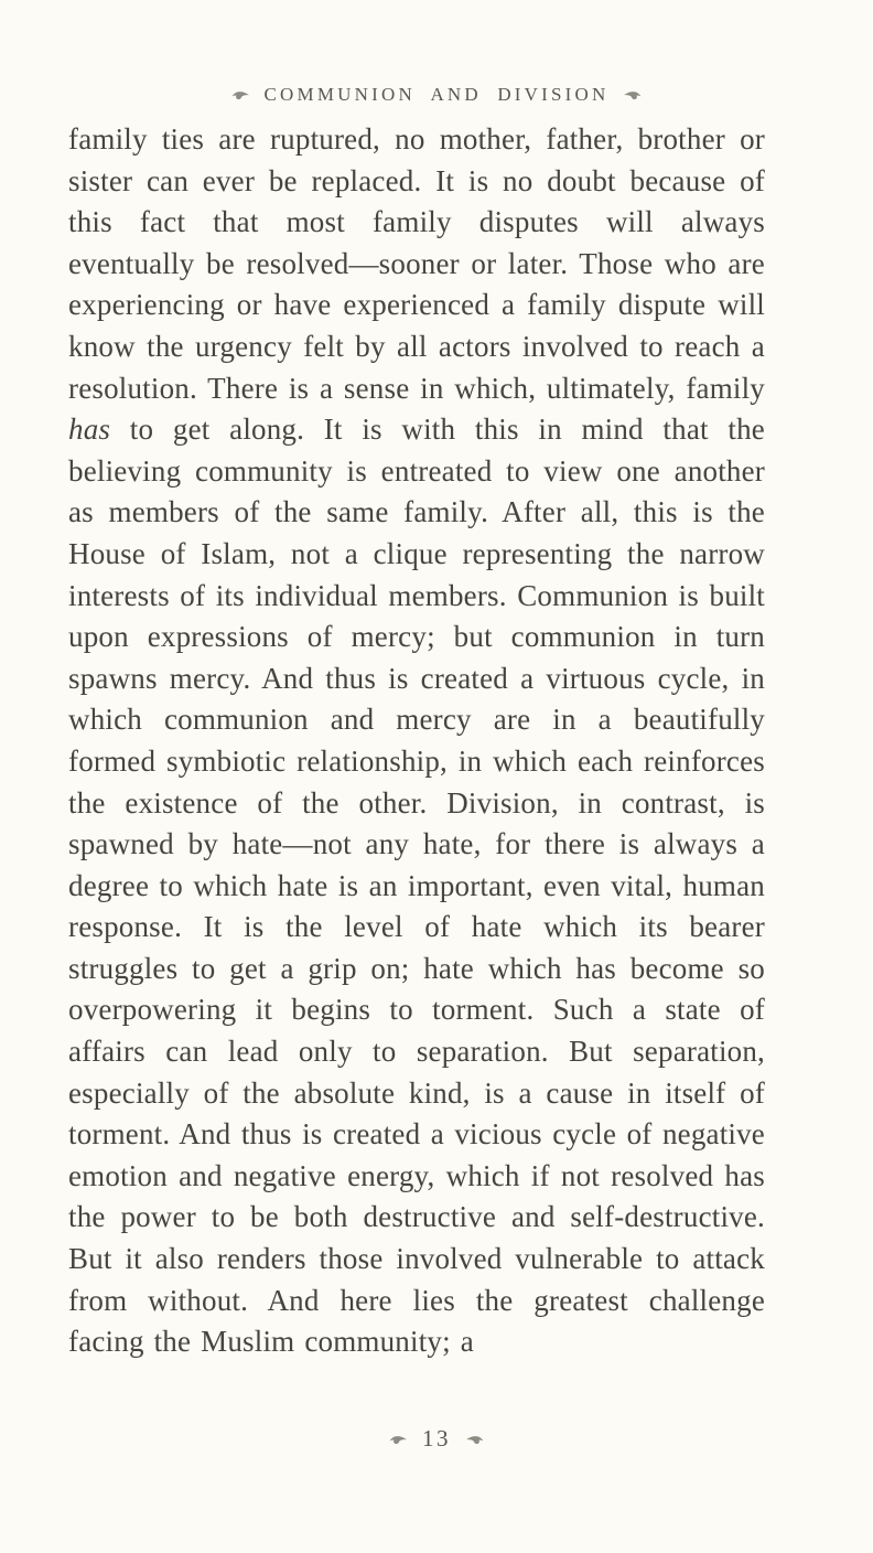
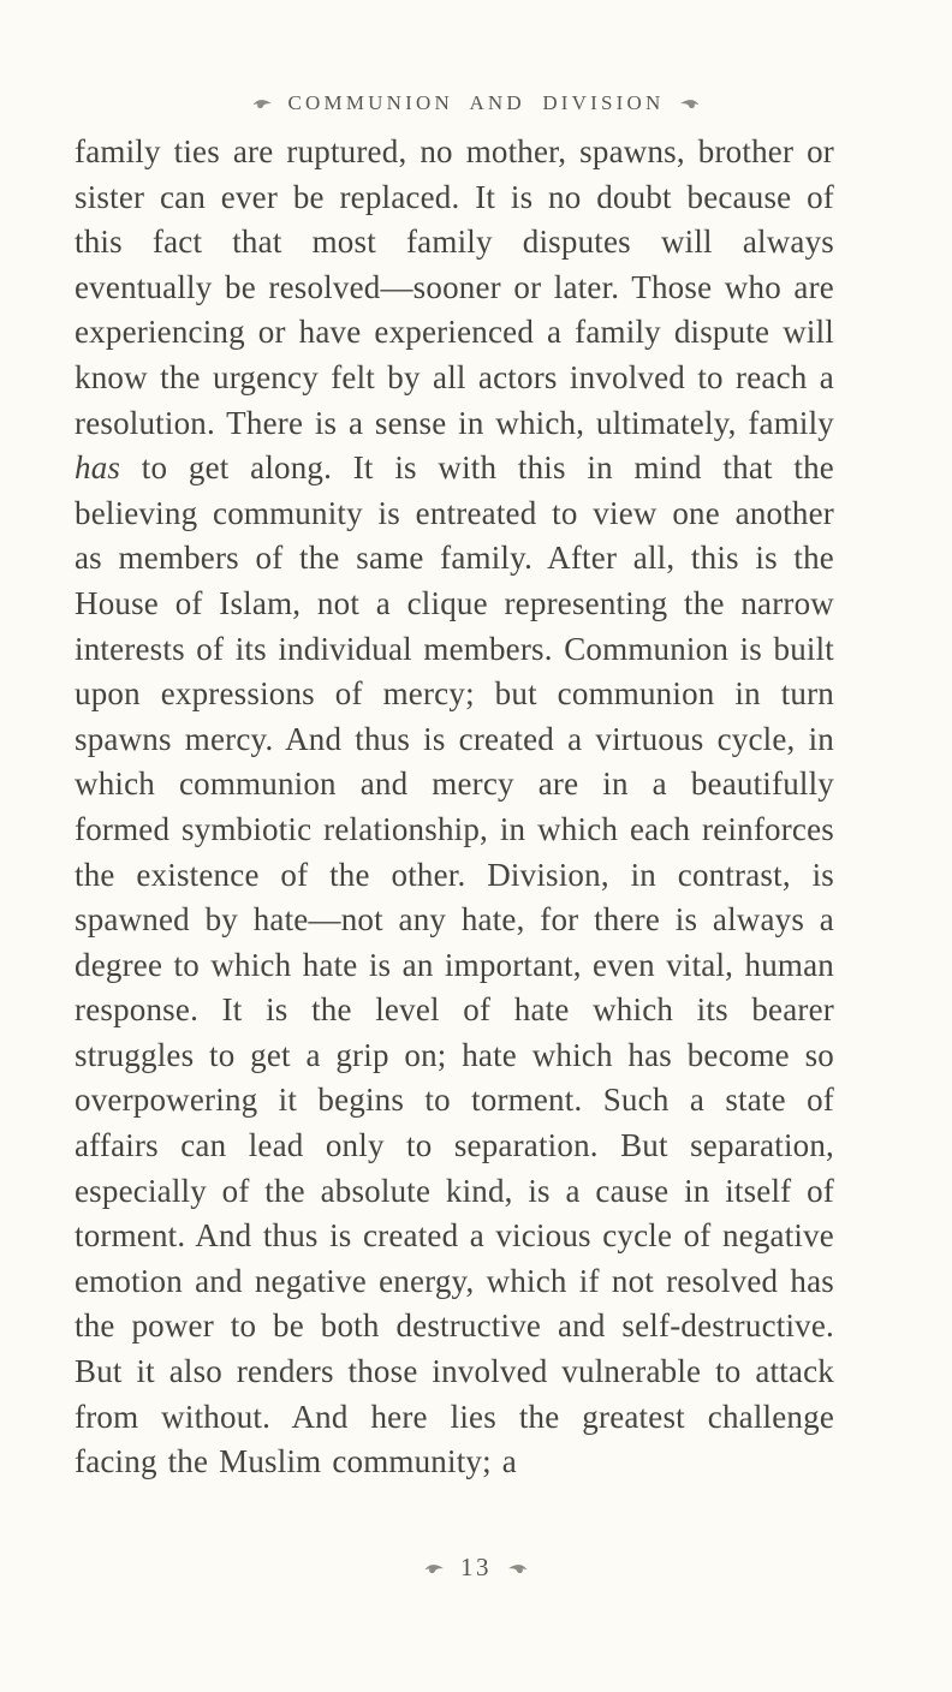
  COMMUNION AND DIVISION
- family ties are ruptured, no mother, father, brother or sister can ever be replaced. It is no doubt because of this fact that most family disputes will always eventually be resolved—sooner or later. Those who are experiencing or have experienced a family dispute will know the urgency felt by all actors involved to reach a resolution. There is a sense in which, ultimately, family has to get along. It is with this in mind that the believing community is entreated to view one another as members of the same family. After all, this is the House of Islam, not a clique representing the narrow interests of its individual members. Communion is built upon expressions of mercy; but communion in turn spawns mercy. And thus is created a virtuous cycle, in which communion and mercy are in a beautifully formed symbiotic relationship, in which each reinforces the existence of the other. Division, in contrast, is spawned by hate—not any hate, for there is always a degree to which hate is an important, even vital, human response. It is the level of hate which its bearer struggles to get a grip on; hate which has become so overpowering it begins to torment. Such a state of affairs can lead only to separation. But separation, especially of the absolute kind, is a cause in itself of torment. And thus is created a vicious cycle of negative emotion and negative energy, which if not resolved has the power to be both destructive and self-destructive. But it also renders those involved vulnerable to attack from without. And here lies the greatest challenge facing the Muslim community; a
+ family ties are ruptured, no mother, spawns, brother or sister can ever be replaced. It is no doubt because of this fact that most family disputes will always eventually be resolved—sooner or later. Those who are experiencing or have experienced a family dispute will know the urgency felt by all actors involved to reach a resolution. There is a sense in which, ultimately, family has to get along. It is with this in mind that the believing community is entreated to view one another as members of the same family. After all, this is the House of Islam, not a clique representing the narrow interests of its individual members. Communion is built upon expressions of mercy; but communion in turn spawns mercy. And thus is created a virtuous cycle, in which communion and mercy are in a beautifully formed symbiotic relationship, in which each reinforces the existence of the other. Division, in contrast, is spawned by hate—not any hate, for there is always a degree to which hate is an important, even vital, human response. It is the level of hate which its bearer struggles to get a grip on; hate which has become so overpowering it begins to torment. Such a state of affairs can lead only to separation. But separation, especially of the absolute kind, is a cause in itself of torment. And thus is created a vicious cycle of negative emotion and negative energy, which if not resolved has the power to be both destructive and self-destructive. But it also renders those involved vulnerable to attack from without. And here lies the greatest challenge facing the Muslim community; a
  13
